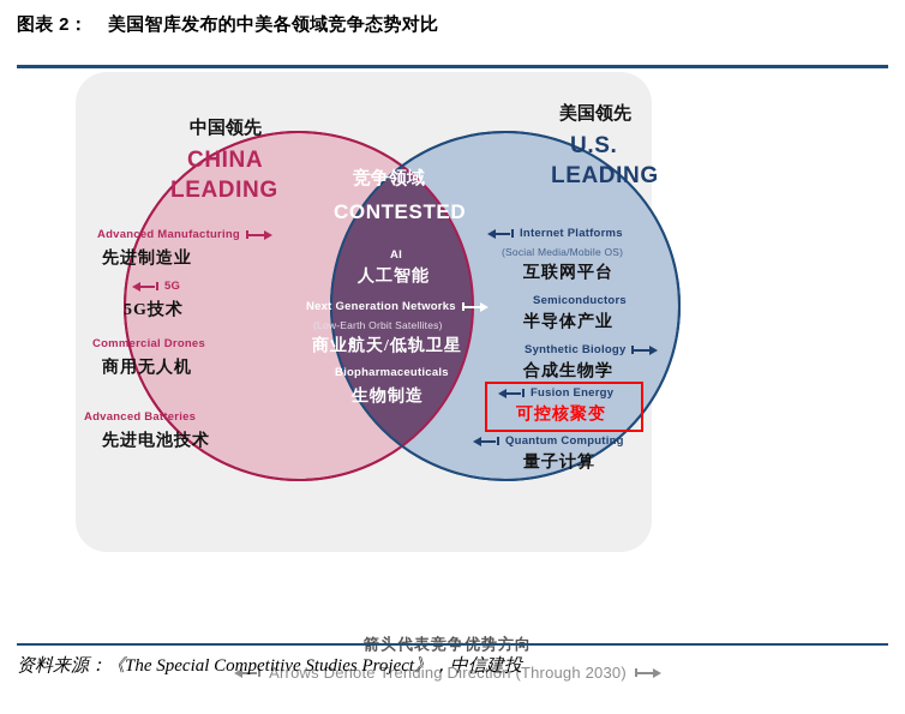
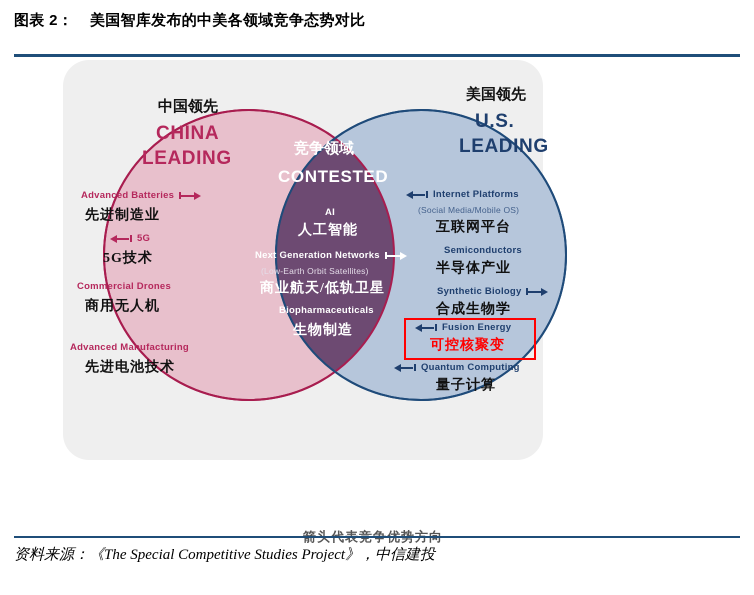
  图表 2： 美国智库发布的中美各领域竞争态势对比
  中国领先
  CHINA
  LEADING
- Advanced Manufacturing
+ Advanced Batteries
  先进制造业
  5G
  5G技术
  Commercial Drones
  商用无人机
- Advanced Batteries
+ Advanced Manufacturing
  先进电池技术
  竞争领域
  CONTESTED
  AI
  人工智能
  Next Generation Networks
  (Low-Earth Orbit Satellites)
  商业航天/低轨卫星
  Biopharmaceuticals
  生物制造
  美国领先
  U.S.
  LEADING
  Internet Platforms
  (Social Media/Mobile OS)
  互联网平台
  Semiconductors
  半导体产业
  Synthetic Biology
  合成生物学
  Fusion Energy
  可控核聚变
  Quantum Computing
  量子计算
- Arrows Denote Trending Direction (Through 2030)
  资料来源：《The Special Competitive Studies Project》，中信建投
